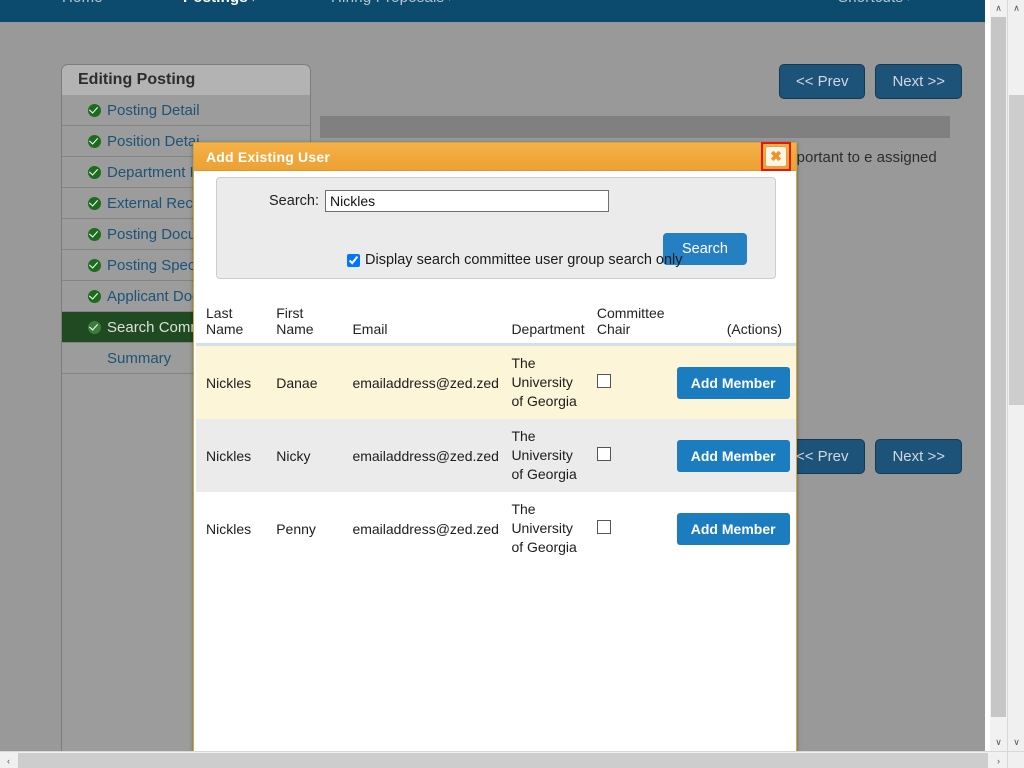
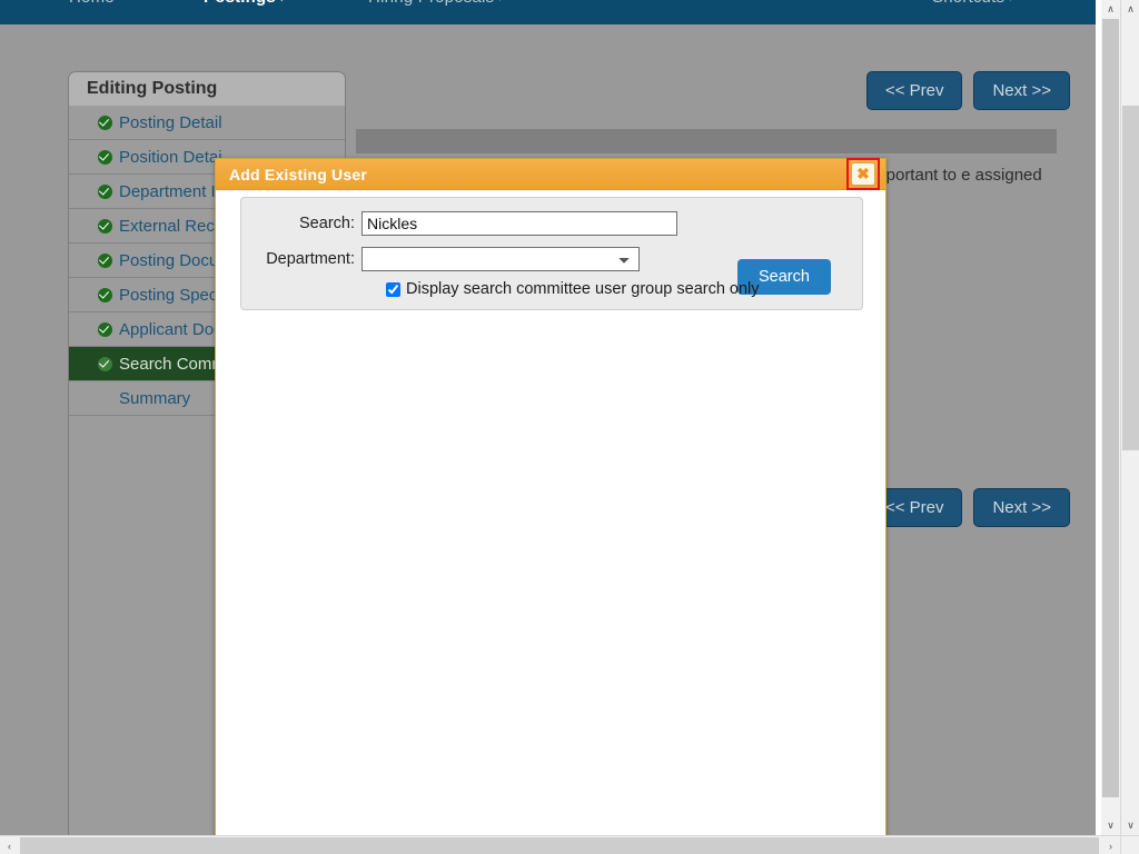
  Editing Posting
  Posting Detail
  Position Detai
  Department I
  External Rec
  Posting Doc
  Posting Spec
  Applicant Do
  Search Com
  Summary
  << Prev
  Next >>
  << Prev
  Next >>
  Add Existing User
  ✖
  Search:
  Nickles
+ Department:
  Search
  Display search committee user group search only
- Last Name	First Name	Email	Department	Committee Chair	(Actions)
- Nickles	Danae	emailaddress@zed.zed	The University of Georgia		Add Member
- Nickles	Nicky	emailaddress@zed.zed	The University of Georgia		Add Member
- Nickles	Penny	emailaddress@zed.zed	The University of Georgia		Add Member
  ∧
  ∨
  ∧
  ∨
  ‹
  ›
